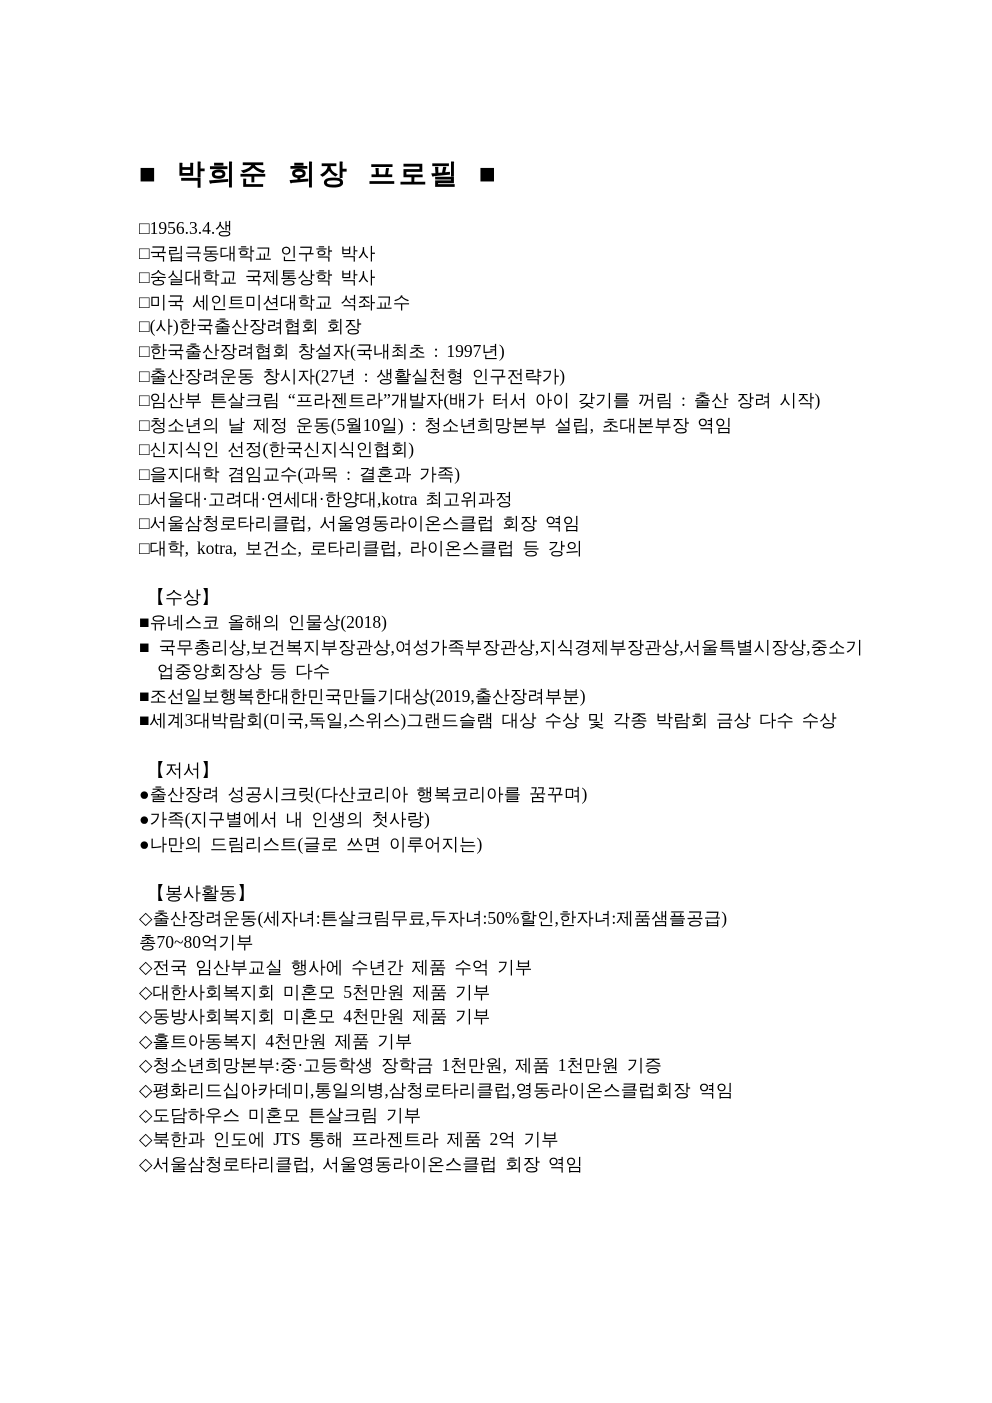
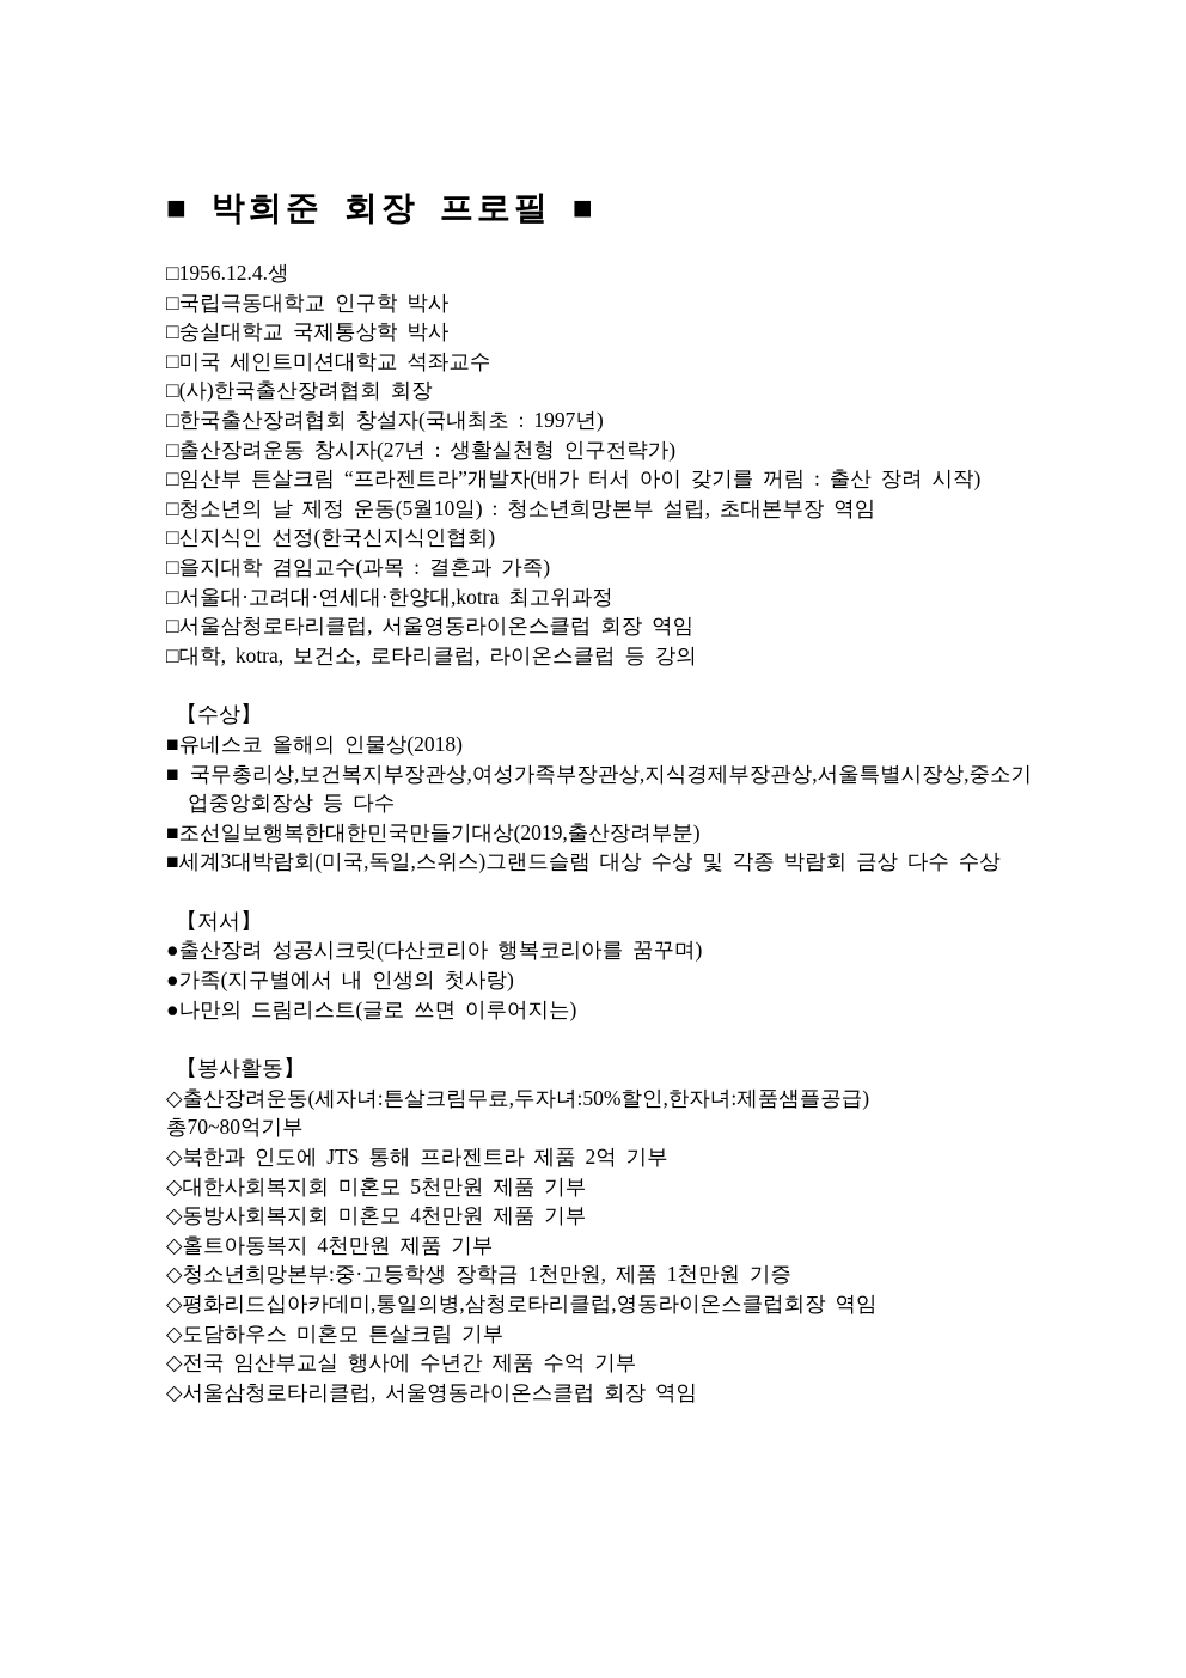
  ■ 박희준 회장 프로필 ■
- □1956.3.4.생
+ □1956.12.4.생
  □국립극동대학교 인구학 박사
  □숭실대학교 국제통상학 박사
  □미국 세인트미션대학교 석좌교수
  □(사)한국출산장려협회 회장
  □한국출산장려협회 창설자(국내최초 : 1997년)
  □출산장려운동 창시자(27년 : 생활실천형 인구전략가)
  □임산부 튼살크림 “프라젠트라”개발자(배가 터서 아이 갖기를 꺼림 : 출산 장려 시작)
  □청소년의 날 제정 운동(5월10일) : 청소년희망본부 설립, 초대본부장 역임
  □신지식인 선정(한국신지식인협회)
  □을지대학 겸임교수(과목 : 결혼과 가족)
  □서울대·고려대·연세대·한양대,kotra 최고위과정
  □서울삼청로타리클럽, 서울영동라이온스클럽 회장 역임
  □대학, kotra, 보건소, 로타리클럽, 라이온스클럽 등 강의
  【수상】
  ■유네스코 올해의 인물상(2018)
  ■국무총리상,보건복지부장관상,여성가족부장관상,지식경제부장관상,서울특별시장상,중소기업중앙회장상 등 다수
  ■조선일보행복한대한민국만들기대상(2019,출산장려부분)
  ■세계3대박람회(미국,독일,스위스)그랜드슬램 대상 수상 및 각종 박람회 금상 다수 수상
  【저서】
  ●출산장려 성공시크릿(다산코리아 행복코리아를 꿈꾸며)
  ●가족(지구별에서 내 인생의 첫사랑)
  ●나만의 드림리스트(글로 쓰면 이루어지는)
  【봉사활동】
  ◇출산장려운동(세자녀:튼살크림무료,두자녀:50%할인,한자녀:제품샘플공급)
  총70~80억기부
- ◇전국 임산부교실 행사에 수년간 제품 수억 기부
+ ◇북한과 인도에 JTS 통해 프라젠트라 제품 2억 기부
  ◇대한사회복지회 미혼모 5천만원 제품 기부
  ◇동방사회복지회 미혼모 4천만원 제품 기부
  ◇홀트아동복지 4천만원 제품 기부
  ◇청소년희망본부:중·고등학생 장학금 1천만원, 제품 1천만원 기증
  ◇평화리드십아카데미,통일의병,삼청로타리클럽,영동라이온스클럽회장 역임
  ◇도담하우스 미혼모 튼살크림 기부
- ◇북한과 인도에 JTS 통해 프라젠트라 제품 2억 기부
+ ◇전국 임산부교실 행사에 수년간 제품 수억 기부
  ◇서울삼청로타리클럽, 서울영동라이온스클럽 회장 역임
